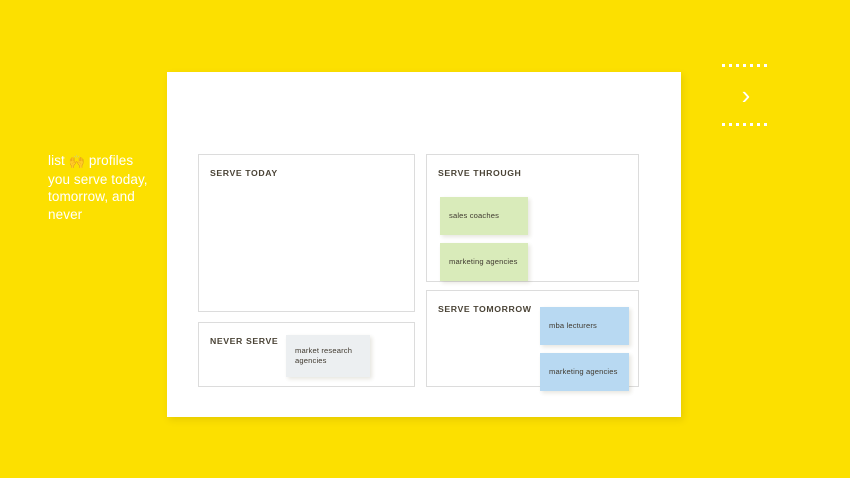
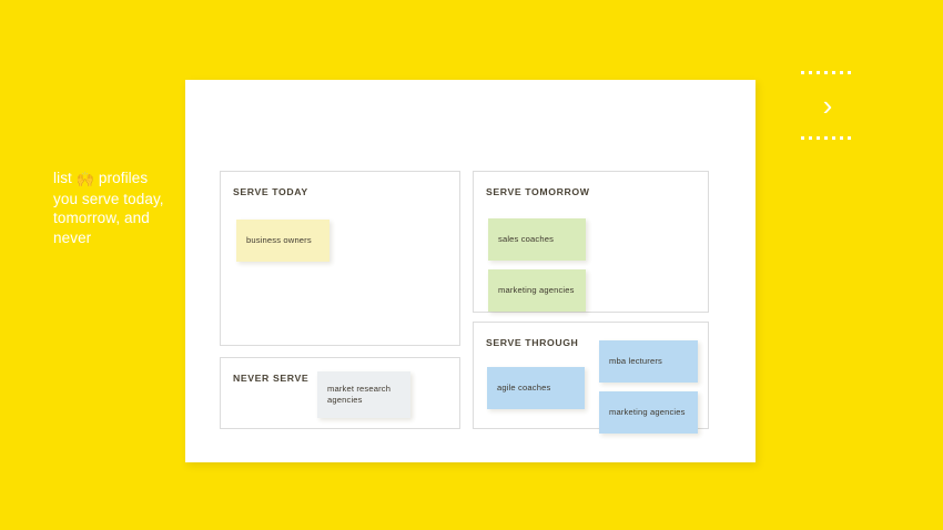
  list 🙌 profiles you serve today, tomorrow, and never
  ›
  SERVE TODAY
+ business owners
- SERVE THROUGH
+ SERVE TOMORROW
  sales coaches
  marketing agencies
- SERVE TOMORROW
+ SERVE THROUGH
+ agile coaches
  mba lecturers
  marketing agencies
  NEVER SERVE
  market research agencies
